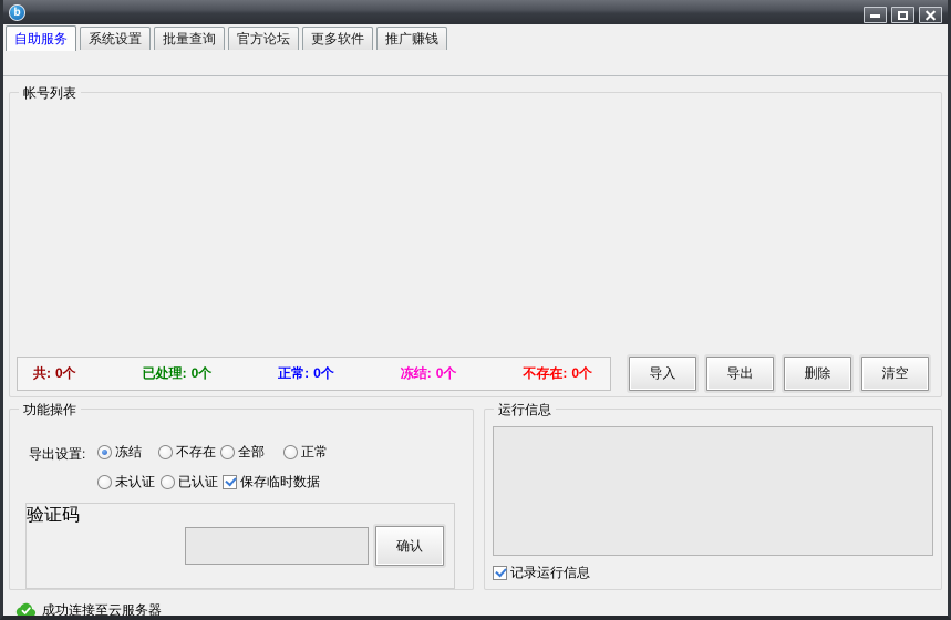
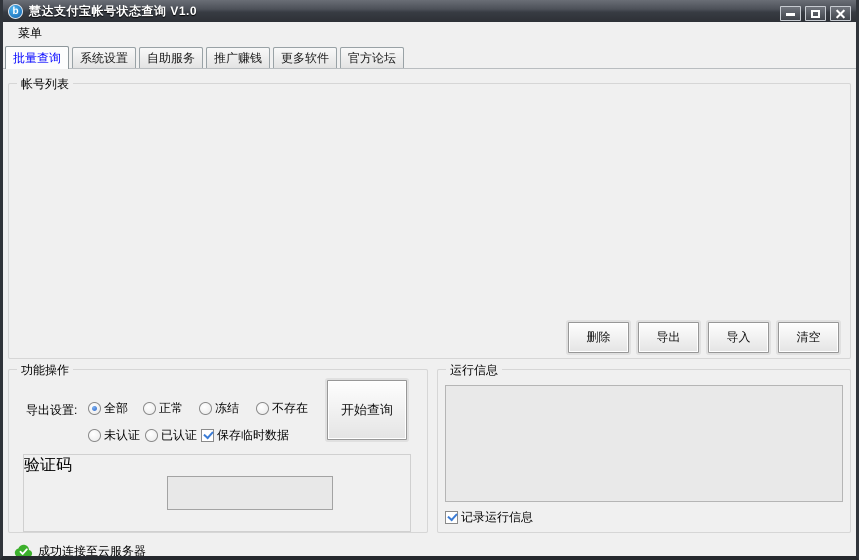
  b
+ 慧达支付宝帐号状态查询 V1.0
+ 菜单
- 自助服务
+ 批量查询
  系统设置
- 批量查询
+ 自助服务
- 官方论坛
+ 推广赚钱
  更多软件
- 推广赚钱
+ 官方论坛
  帐号列表
- 共: 0个
- 已处理: 0个
- 正常: 0个
- 冻结: 0个
- 不存在: 0个
- 导入
+ 删除
  导出
- 删除
+ 导入
  清空
  功能操作
  导出设置:
- 冻结
+ 全部
- 不存在
+ 正常
- 全部
+ 冻结
- 正常
+ 不存在
  未认证
  已认证
  保存临时数据
+ 开始查询
  验证码
- 确认
  运行信息
  记录运行信息
  成功连接至云服务器
